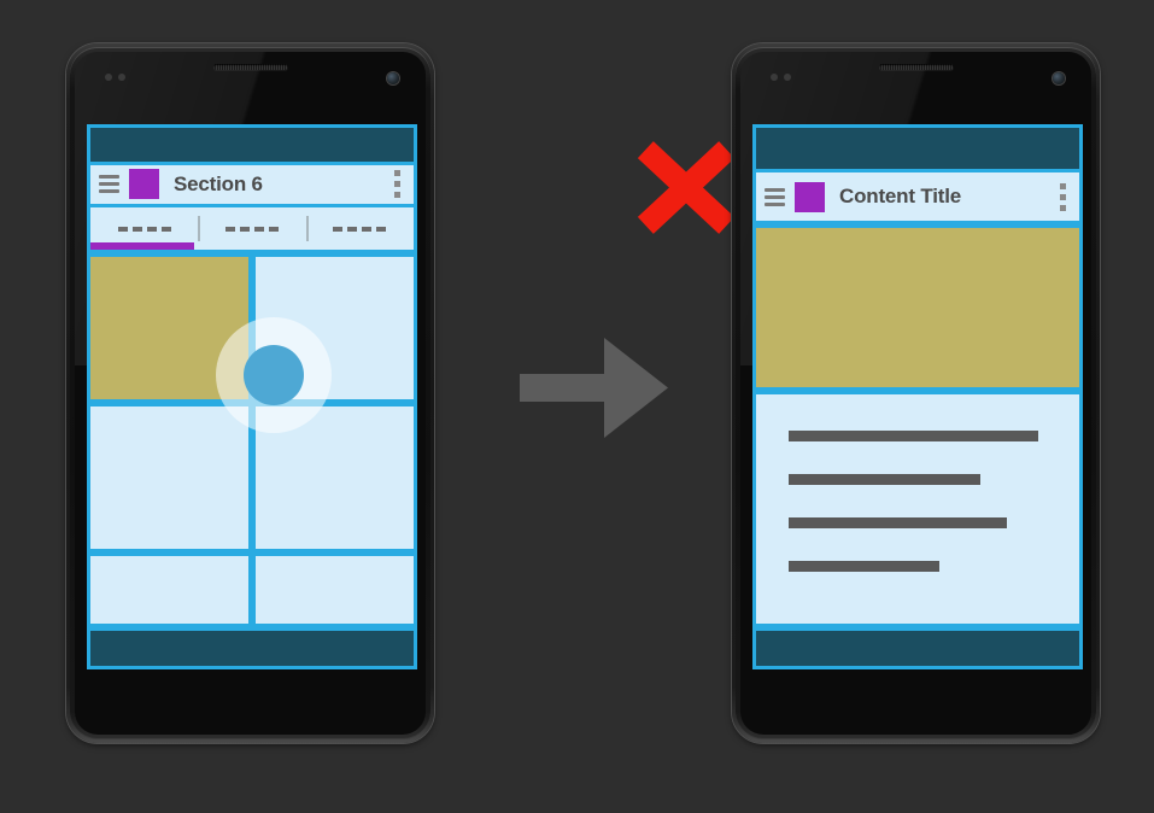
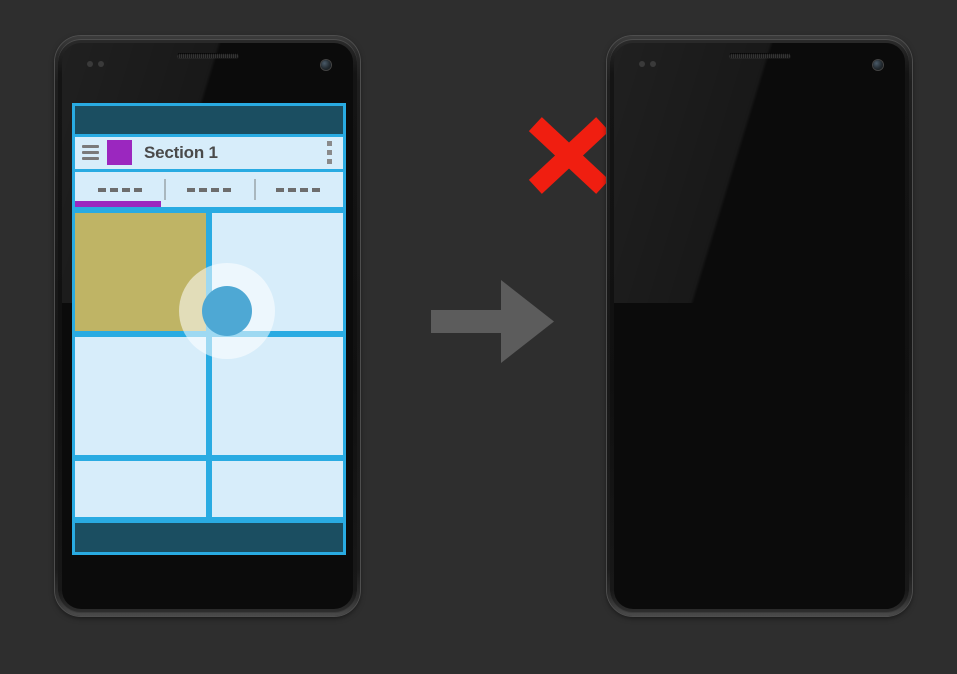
- Section 6
+ Section 1
- Content Title
